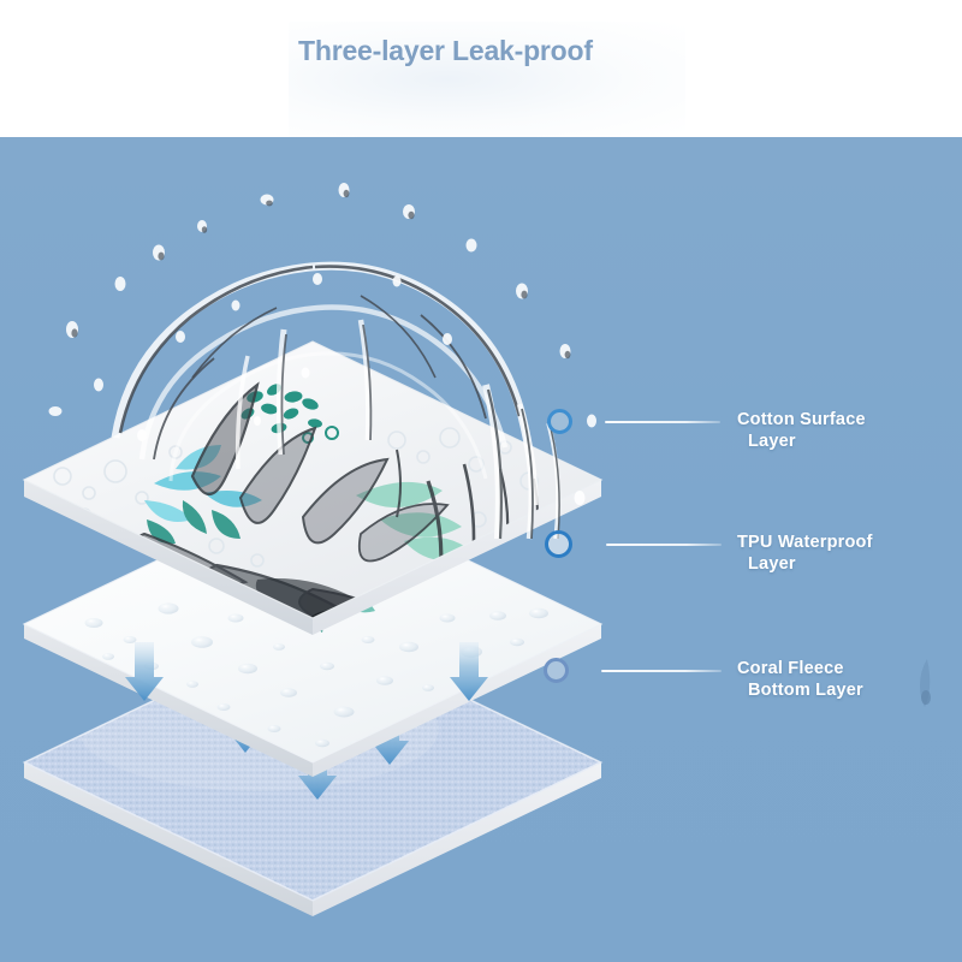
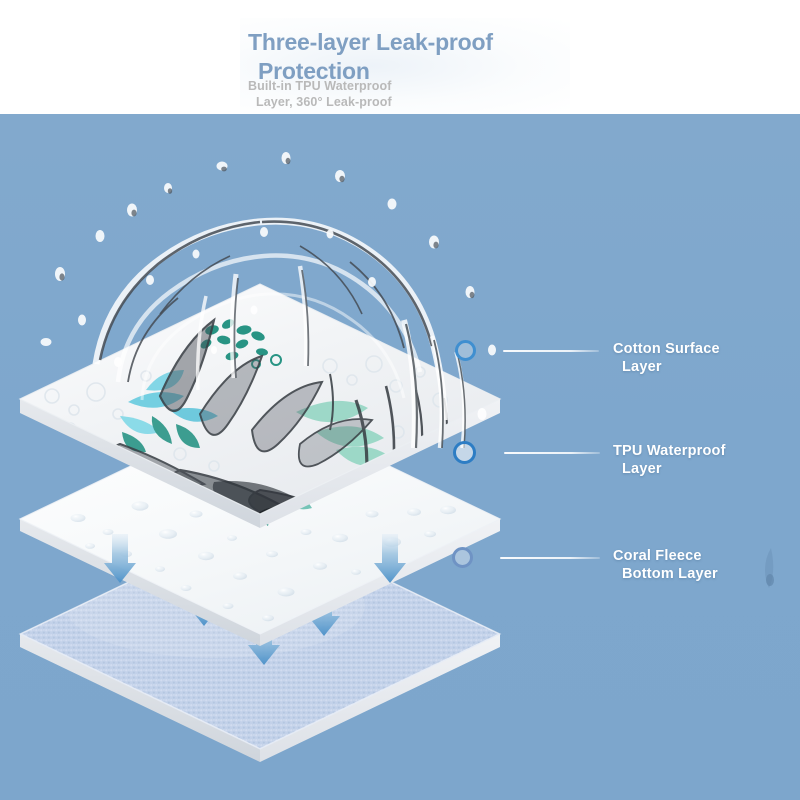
  Three-layer Leak-proof
+ Protection
+ Built-in TPU Waterproof
+ Layer, 360° Leak-proof
  Cotton Surface
  Layer
  TPU Waterproof
  Layer
  Coral Fleece
  Bottom Layer
